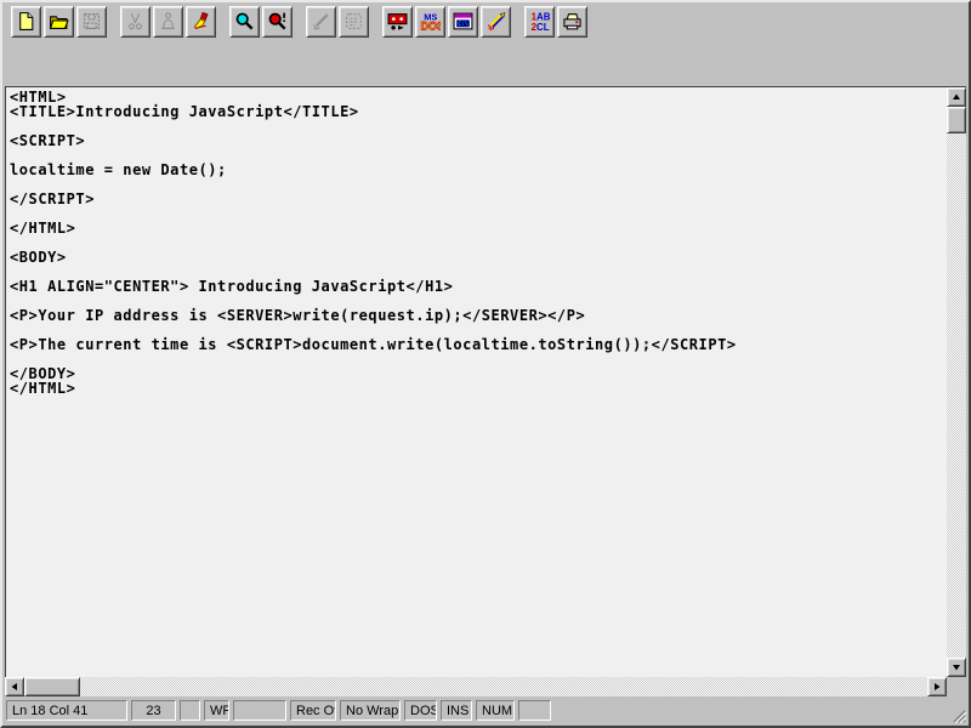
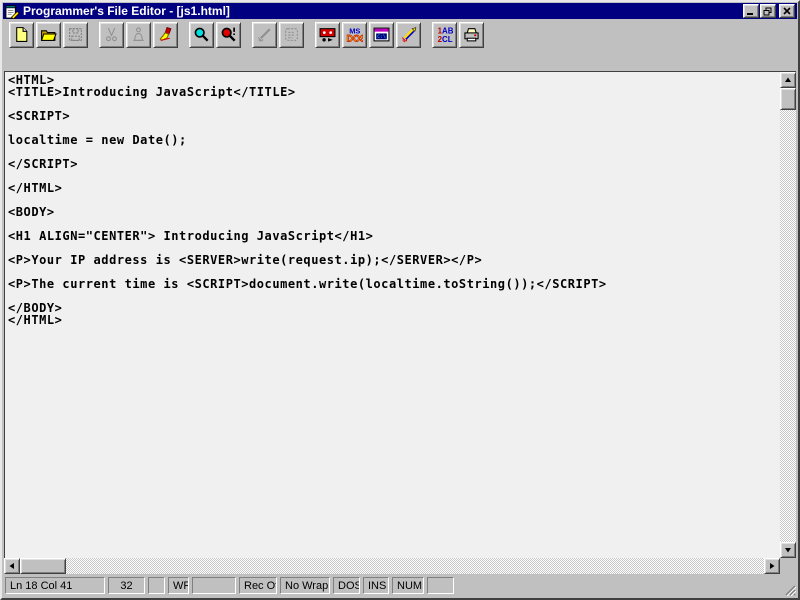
+ Programmer's File Editor - [js1.html]
  MS
  1AB
  2CL
  <HTML>
  <TITLE>Introducing JavaScript</TITLE>
  <SCRIPT>
  localtime = new Date();
  </SCRIPT>
  </HTML>
  <BODY>
  <H1 ALIGN="CENTER"> Introducing JavaScript</H1>
  <P>Your IP address is <SERVER>write(request.ip);</SERVER></P>
  <P>The current time is <SCRIPT>document.write(localtime.toString());</SCRIPT>
  </BODY>
  </HTML>
  Ln 18 Col 41
- 23
+ 32
  WR
  Rec Of
  No Wrap
  DOS
  INS
  NUM
